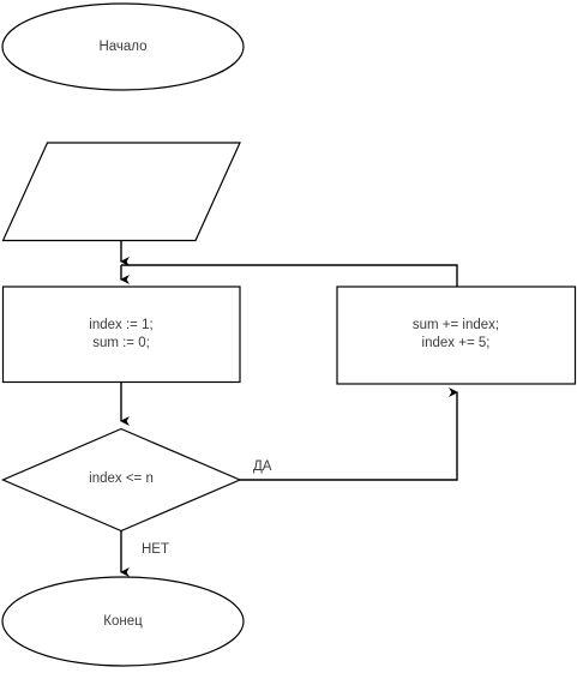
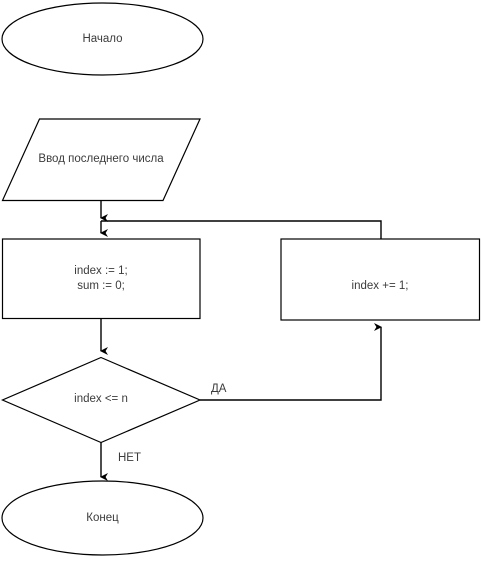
  Начало
+ Ввод последнего числа
  index := 1;
  sum := 0;
- sum += index;
- index += 5;
+ index += 1;
  index <= n
  Конец
  ДА
  НЕТ
